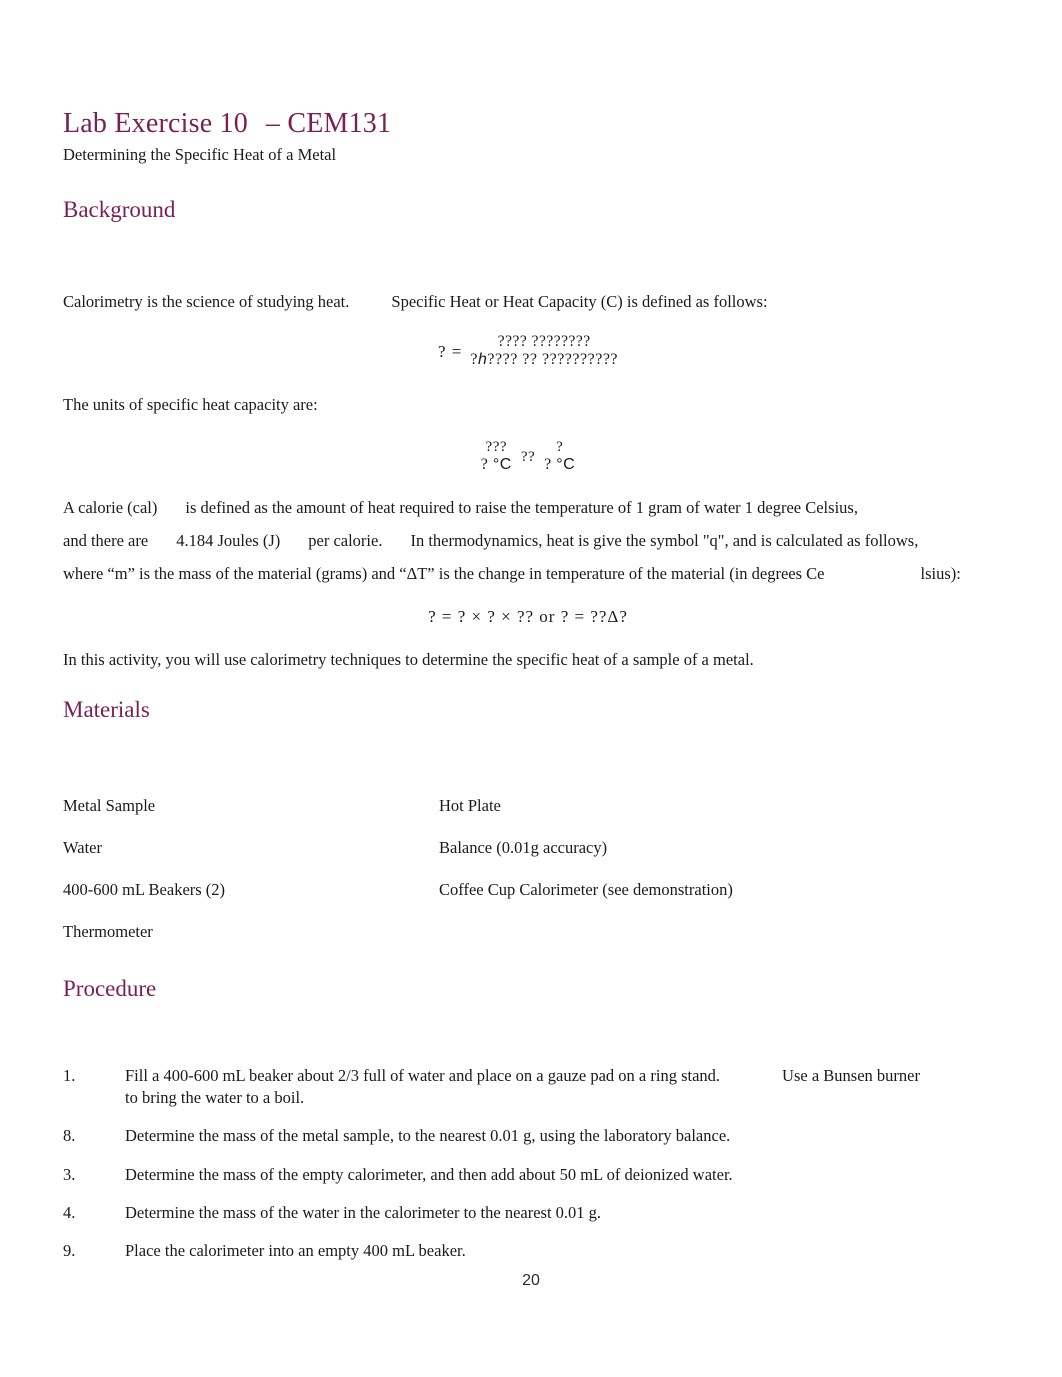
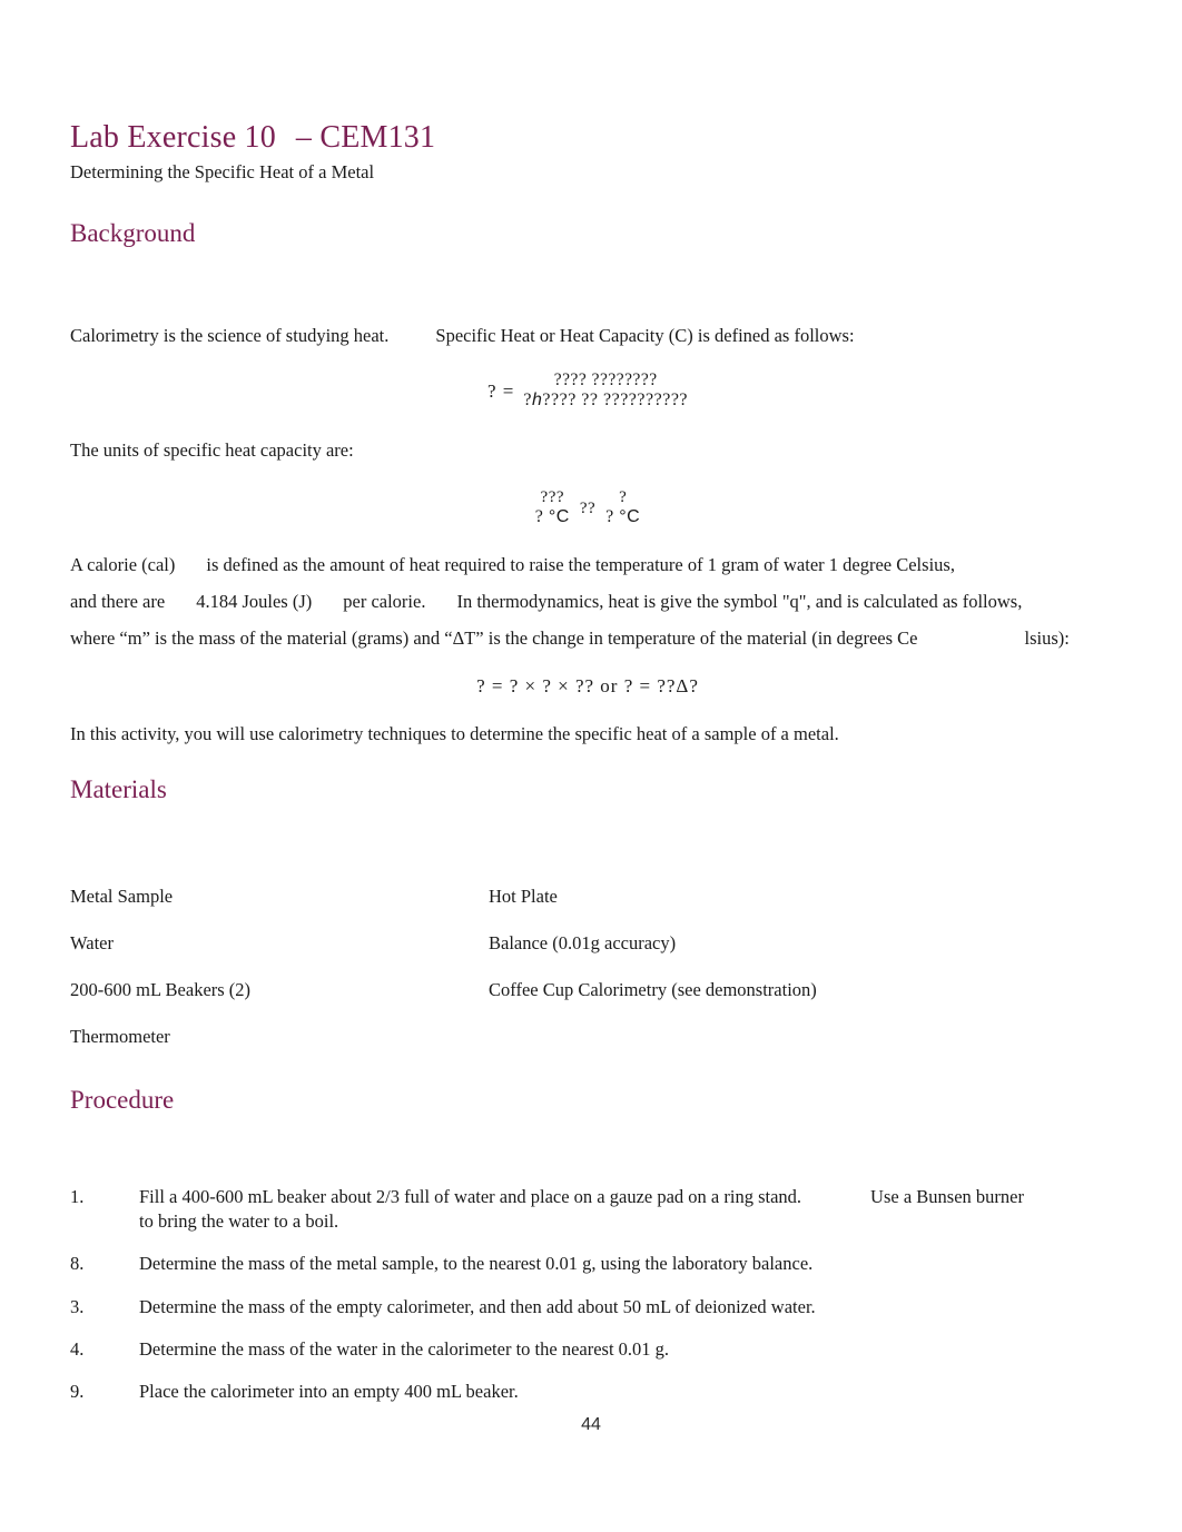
  Lab Exercise 10 – CEM131
  Determining the Specific Heat of a Metal
  Background
  Calorimetry is the science of studying heat. Specific Heat or Heat Capacity (C) is defined as follows:
  ? =
  ???? ????????
  ?h???? ?? ??????????
  The units of specific heat capacity are:
  ???
  ? °C
  ??
  ?
  ? °C
  A calorie (cal) is defined as the amount of heat required to raise the temperature of 1 gram of water 1 degree Celsius,
  and there are 4.184 Joules (J) per calorie. In thermodynamics, heat is give the symbol "q", and is calculated as follows,
  where “m” is the mass of the material (grams) and “ΔT” is the change in temperature of the material (in degrees Ce lsius):
  ? = ? × ? × ?? or ? = ??Δ?
  In this activity, you will use calorimetry techniques to determine the specific heat of a sample of a metal.
  Materials
  Metal Sample
  Hot Plate
  Water
  Balance (0.01g accuracy)
- 400-600 mL Beakers (2)
+ 200-600 mL Beakers (2)
- Coffee Cup Calorimeter (see demonstration)
+ Coffee Cup Calorimetry (see demonstration)
  Thermometer
  Procedure
  1.
  Fill a 400-600 mL beaker about 2/3 full of water and place on a gauze pad on a ring stand. Use a Bunsen burner
  to bring the water to a boil.
  8.
  Determine the mass of the metal sample, to the nearest 0.01 g, using the laboratory balance.
  3.
  Determine the mass of the empty calorimeter, and then add about 50 mL of deionized water.
  4.
  Determine the mass of the water in the calorimeter to the nearest 0.01 g.
  9.
  Place the calorimeter into an empty 400 mL beaker.
- 20
+ 44
